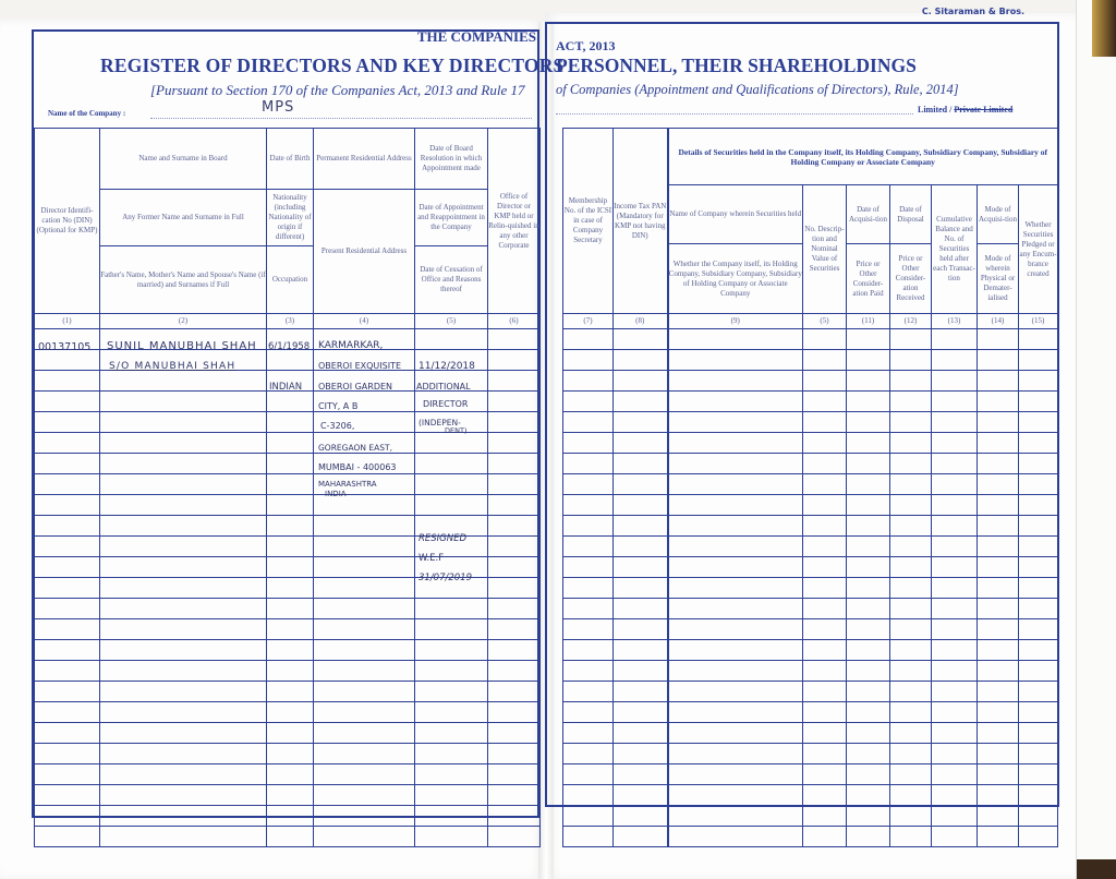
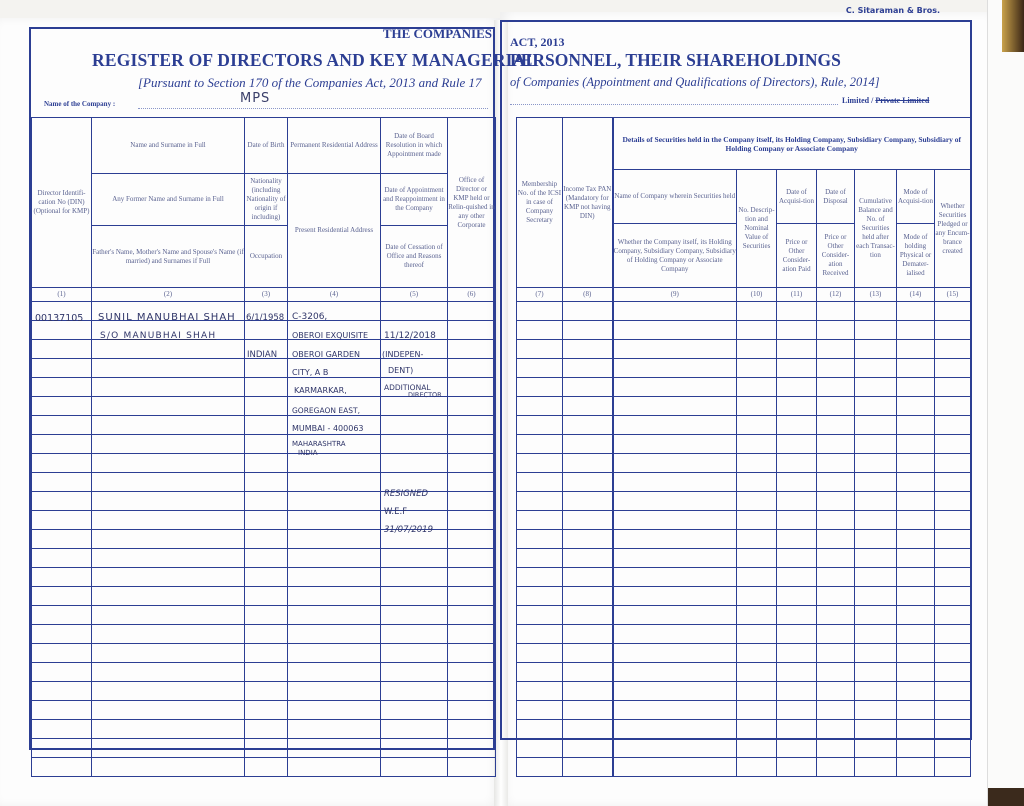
  C. Sitaraman & Bros.
  THE COMPANIES
  ACT, 2013
- REGISTER OF DIRECTORS AND KEY DIRECTORS
+ REGISTER OF DIRECTORS AND KEY MANAGERIAL
  PERSONNEL, THEIR SHAREHOLDINGS
  [Pursuant to Section 170 of the Companies Act, 2013 and Rule 17
  of Companies (Appointment and Qualifications of Directors), Rule, 2014]
  Name of the Company :
  MPS
  Limited / Private Limited
- Director Identifi-cation No (DIN) (Optional for KMP)	Name and Surname in Board	Date of Birth	Permanent Residential Address	Date of Board Resolution in which Appointment made	Office of Director or KMP held or Relin-quished in any other Corporate
+ Director Identifi-cation No (DIN) (Optional for KMP)	Name and Surname in Full	Date of Birth	Permanent Residential Address	Date of Board Resolution in which Appointment made	Office of Director or KMP held or Relin-quished in any other Corporate
- Any Former Name and Surname in Full	Nationality (including Nationality of origin if different)	Present Residential Address	Date of Appointment and Reappointment in the Company
+ Any Former Name and Surname in Full	Nationality (including Nationality of origin if including)	Present Residential Address	Date of Appointment and Reappointment in the Company
  Father's Name, Mother's Name and Spouse's Name (if married) and Surnames if Full	Occupation	Date of Cessation of Office and Reasons thereof
  (1)	(2)	(3)	(4)	(5)	(6)
  Membership No. of the ICSI in case of Company Secretary	Income Tax PAN (Mandatory for KMP not having DIN)	Details of Securities held in the Company itself, its Holding Company, Subsidiary Company, Subsidiary of Holding Company or Associate Company
  Name of Company wherein Securities held	No. Descrip-tion and Nominal Value of Securities	Date of Acquisi-tion	Date of Disposal	Cumulative Balance and No. of Securities held after each Transac-tion	Mode of Acquisi-tion	Whether Securities Pledged or any Encum-brance created
- Whether the Company itself, its Holding Company, Subsidiary Company, Subsidiary of Holding Company or Associate Company	Price or Other Consider-ation Paid	Price or Other Consider-ation Received	Mode of wherein Physical or Demater-ialised
+ Whether the Company itself, its Holding Company, Subsidiary Company, Subsidiary of Holding Company or Associate Company	Price or Other Consider-ation Paid	Price or Other Consider-ation Received	Mode of holding Physical or Demater-ialised
- (7)	(8)	(9)	(5)	(11)	(12)	(13)	(14)	(15)
+ (7)	(8)	(9)	(10)	(11)	(12)	(13)	(14)	(15)
  00137105
  SUNIL MANUBHAI SHAH
  S/O MANUBHAI SHAH
  6/1/1958
  INDIAN
- KARMARKAR,
+ C-3206,
  OBEROI EXQUISITE
  OBEROI GARDEN
  CITY, A B
- C-3206,
+ KARMARKAR,
  GOREGAON EAST,
  MUMBAI - 400063
  MAHARASHTRA
  INDIA
  11/12/2018
- ADDITIONAL
+ (INDEPEN-
- DIRECTOR
+ DENT)
- (INDEPEN-
+ ADDITIONAL
- DENT)
+ DIRECTOR
  RESIGNED
  W.E.F
  31/07/2019
